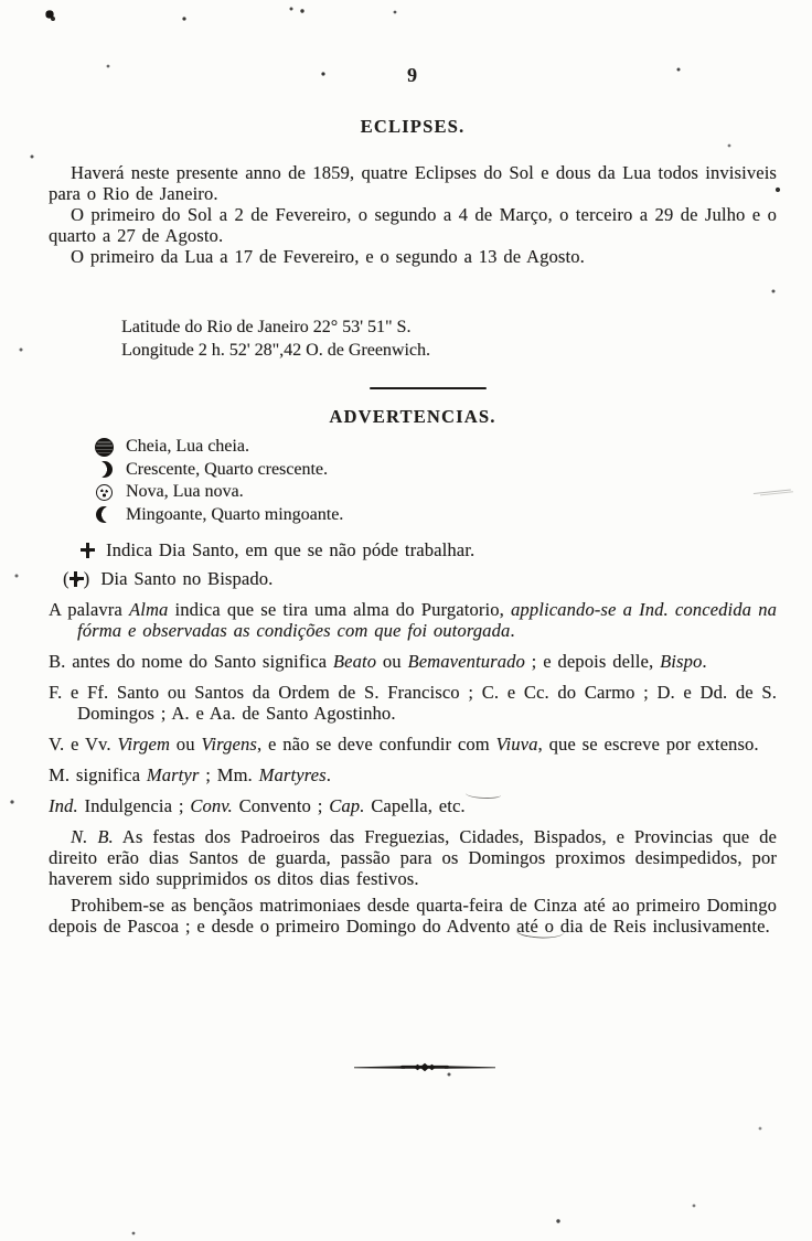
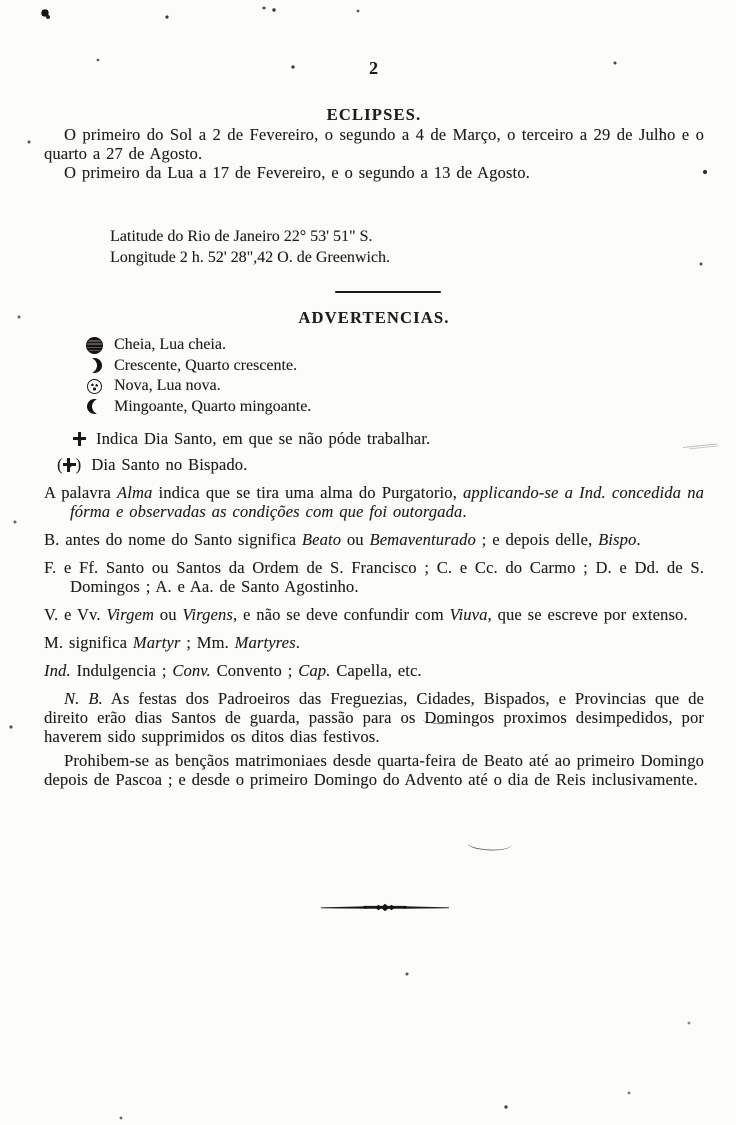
- 9
+ 2
  ECLIPSES.
- Haverá neste presente anno de 1859, quatre Eclipses do Sol e dous da Lua todos invisiveis para o Rio de Janeiro.
  O primeiro do Sol a 2 de Fevereiro, o segundo a 4 de Março, o terceiro a 29 de Julho e o quarto a 27 de Agosto.
  O primeiro da Lua a 17 de Fevereiro, e o segundo a 13 de Agosto.
  Latitude do Rio de Janeiro 22° 53' 51" S.
  Longitude 2 h. 52' 28",42 O. de Greenwich.
  ADVERTENCIAS.
  Cheia, Lua cheia.
  Crescente, Quarto crescente.
  Nova, Lua nova.
  Mingoante, Quarto mingoante.
  Indica Dia Santo, em que se não póde trabalhar.
  ( )
  Dia Santo no Bispado.
  A palavra Alma indica que se tira uma alma do Purgatorio, applicando-se a Ind. concedida na fórma e observadas as condições com que foi outorgada.
  B. antes do nome do Santo significa Beato ou Bemaventurado ; e depois delle, Bispo.
  F. e Ff. Santo ou Santos da Ordem de S. Francisco ; C. e Cc. do Carmo ; D. e Dd. de S. Domingos ; A. e Aa. de Santo Agostinho.
  V. e Vv. Virgem ou Virgens, e não se deve confundir com Viuva, que se escreve por extenso.
  M. significa Martyr ; Mm. Martyres.
  Ind. Indulgencia ; Conv. Convento ; Cap. Capella, etc.
  N. B. As festas dos Padroeiros das Freguezias, Cidades, Bispados, e Provincias que de direito erão dias Santos de guarda, passão para os Domingos proximos desimpedidos, por haverem sido supprimidos os ditos dias festivos.
- Prohibem-se as bençãos matrimoniaes desde quarta-feira de Cinza até ao primeiro Domingo depois de Pascoa ; e desde o primeiro Domingo do Advento até o dia de Reis inclusivamente.
+ Prohibem-se as bençãos matrimoniaes desde quarta-feira de Beato até ao primeiro Domingo depois de Pascoa ; e desde o primeiro Domingo do Advento até o dia de Reis inclusivamente.
